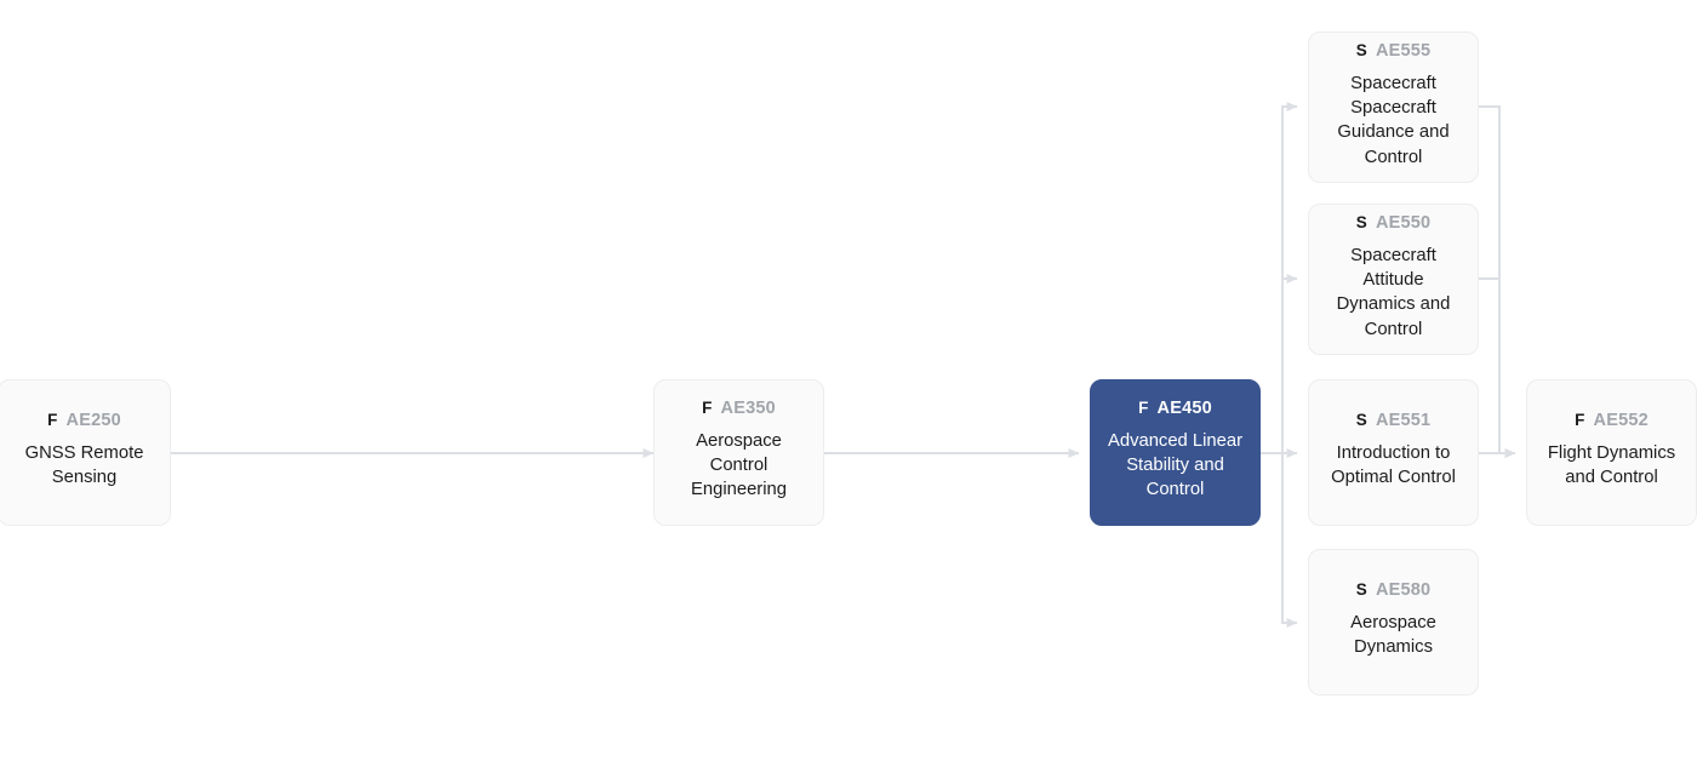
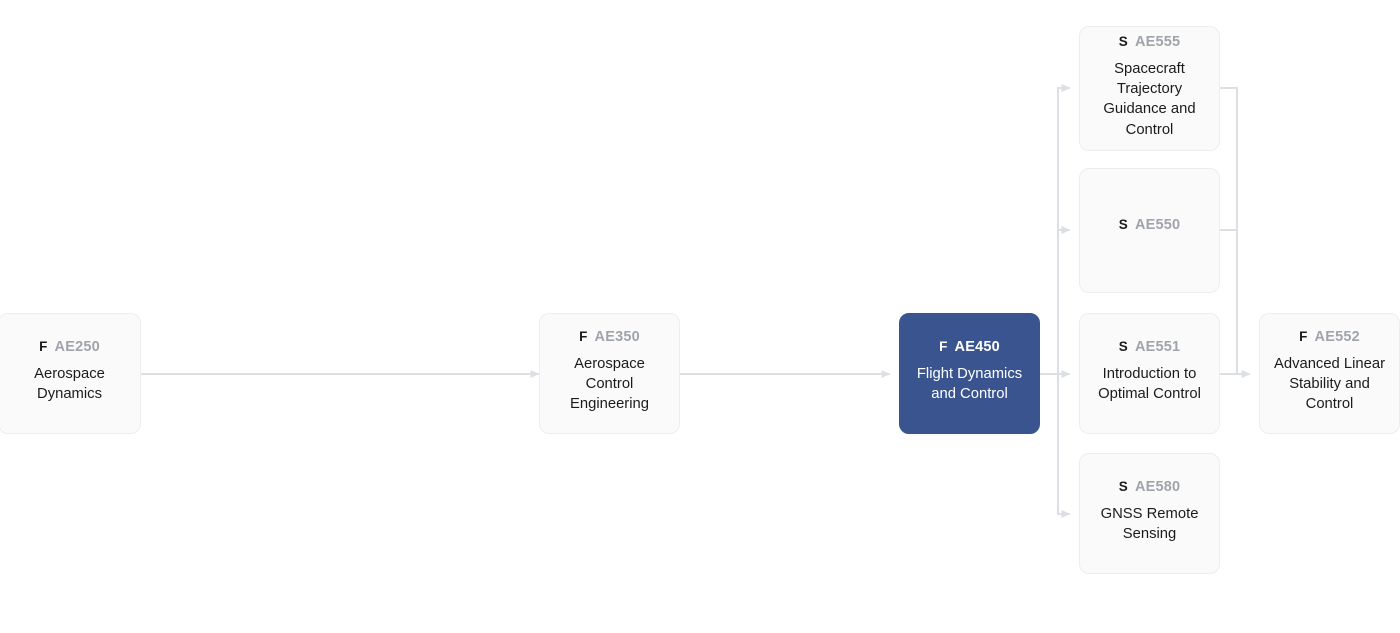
  F
  AE250
- GNSS Remote Sensing
+ Aerospace Dynamics
  F
  AE350
  Aerospace Control Engineering
  F
  AE450
- Advanced Linear Stability and Control
+ Flight Dynamics and Control
  S
  AE555
- Spacecraft Spacecraft Guidance and Control
+ Spacecraft Trajectory Guidance and Control
  S
  AE550
- Spacecraft Attitude Dynamics and Control
  S
  AE551
  Introduction to Optimal Control
  S
  AE580
- Aerospace Dynamics
+ GNSS Remote Sensing
  F
  AE552
- Flight Dynamics and Control
+ Advanced Linear Stability and Control
